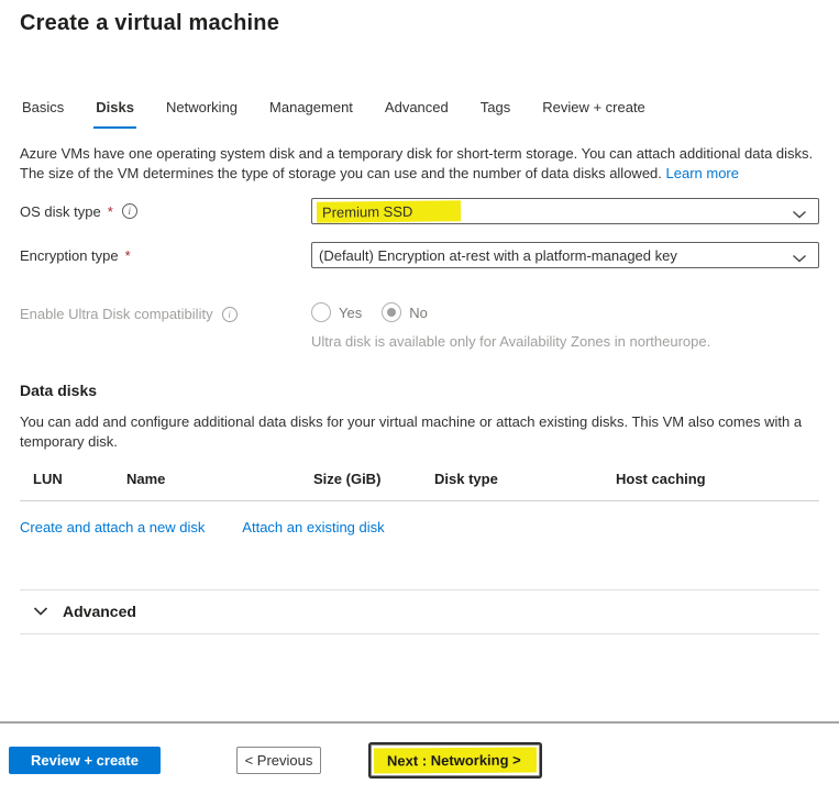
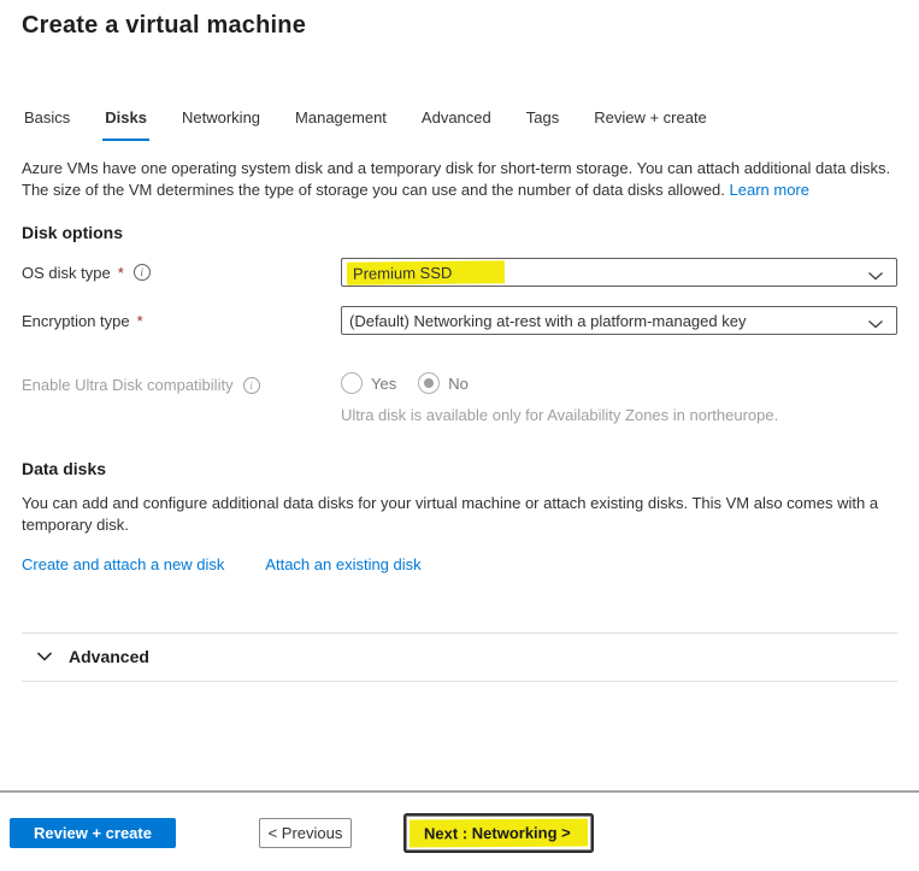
  Create a virtual machine
  Basics
  Disks
  Networking
  Management
  Advanced
  Tags
  Review + create
  Azure VMs have one operating system disk and a temporary disk for short-term storage. You can attach additional data disks. The size of the VM determines the type of storage you can use and the number of data disks allowed. Learn more
+ Disk options
  OS disk type
  *
  i
  Premium SSD
  Encryption type
  *
- (Default) Encryption at-rest with a platform-managed key
+ (Default) Networking at-rest with a platform-managed key
  Enable Ultra Disk compatibility
  i
  Yes
  No
  Ultra disk is available only for Availability Zones in northeurope.
  Data disks
  You can add and configure additional data disks for your virtual machine or attach existing disks. This VM also comes with a temporary disk.
- LUN
- Name
- Size (GiB)
- Disk type
- Host caching
  Create and attach a new disk Attach an existing disk
  Advanced
  Review + create
  < Previous
  Next : Networking >
